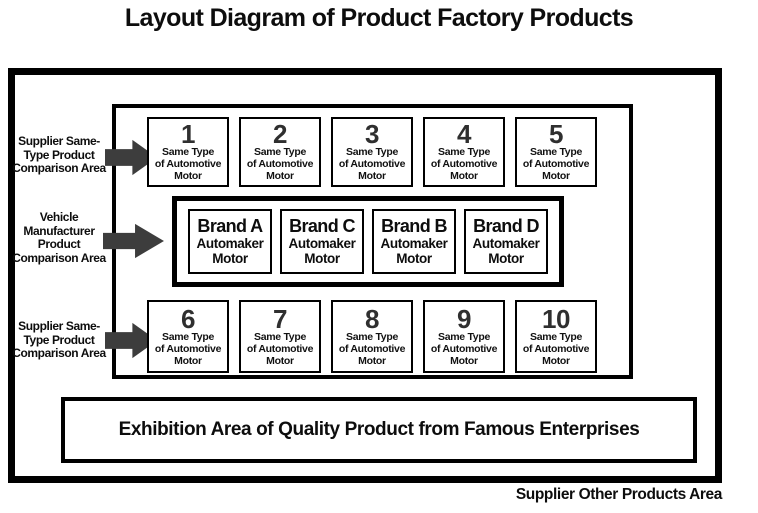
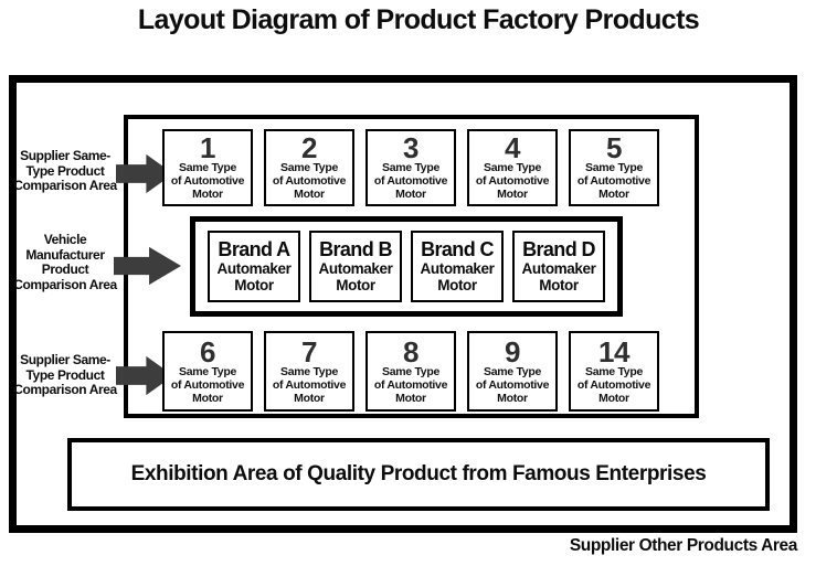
  Layout Diagram of Product Factory Products
  Supplier Same-
  Type Product
  Comparison Area
  Vehicle
  Manufacturer
  Product
  Comparison Area
  Supplier Same-
  Type Product
  Comparison Area
  1
  Same Type
  of Automotive
  Motor
  2
  Same Type
  of Automotive
  Motor
  3
  Same Type
  of Automotive
  Motor
  4
  Same Type
  of Automotive
  Motor
  5
  Same Type
  of Automotive
  Motor
  Brand A
  Automaker
  Motor
- Brand C
+ Brand B
  Automaker
  Motor
- Brand B
+ Brand C
  Automaker
  Motor
  Brand D
  Automaker
  Motor
  6
  Same Type
  of Automotive
  Motor
  7
  Same Type
  of Automotive
  Motor
  8
  Same Type
  of Automotive
  Motor
  9
  Same Type
  of Automotive
  Motor
- 10
+ 14
  Same Type
  of Automotive
  Motor
  Exhibition Area of Quality Product from Famous Enterprises
  Supplier Other Products Area
